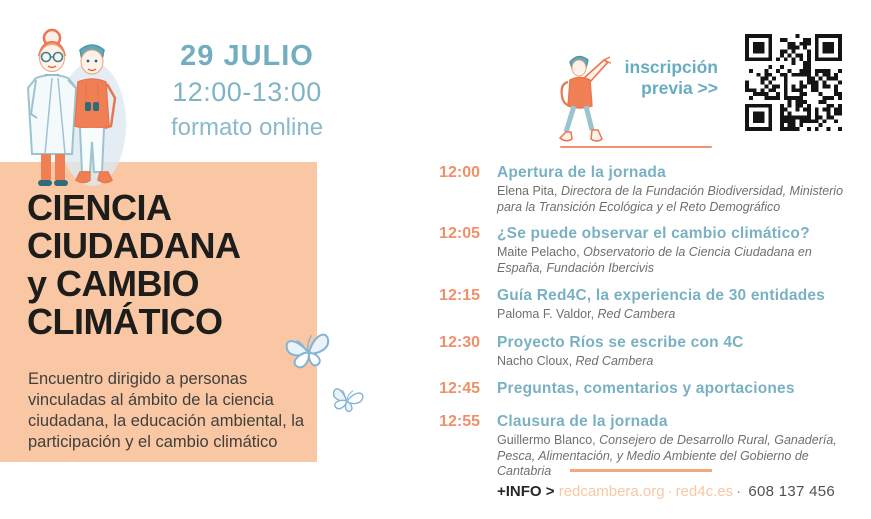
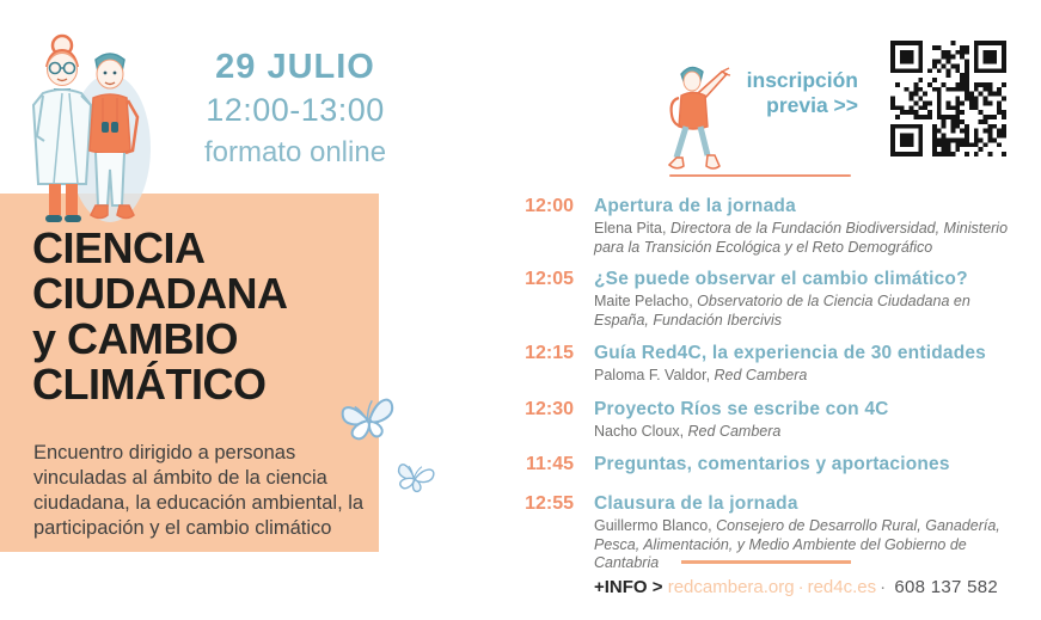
  29 JULIO
  12:00-13:00
  formato online
  CIENCIA
  CIUDADANA
  y CAMBIO
  CLIMÁTICO
  Encuentro dirigido a personas vinculadas al ámbito de la ciencia ciudadana, la educación ambiental, la participación y el cambio climático
  inscripción
  previa >>
  12:00
  Apertura de la jornada
  Elena Pita, Directora de la Fundación Biodiversidad, Ministerio para la Transición Ecológica y el Reto Demográfico
  12:05
  ¿Se puede observar el cambio climático?
  Maite Pelacho, Observatorio de la Ciencia Ciudadana en España, Fundación Ibercivis
  12:15
  Guía Red4C, la experiencia de 30 entidades
  Paloma F. Valdor, Red Cambera
  12:30
  Proyecto Ríos se escribe con 4C
  Nacho Cloux, Red Cambera
- 12:45
+ 11:45
  Preguntas, comentarios y aportaciones
  12:55
  Clausura de la jornada
  Guillermo Blanco, Consejero de Desarrollo Rural, Ganadería, Pesca, Alimentación, y Medio Ambiente del Gobierno de Cantabria
- +INFO > redcambera.org · red4c.es · 608 137 456
+ +INFO > redcambera.org · red4c.es · 608 137 582
